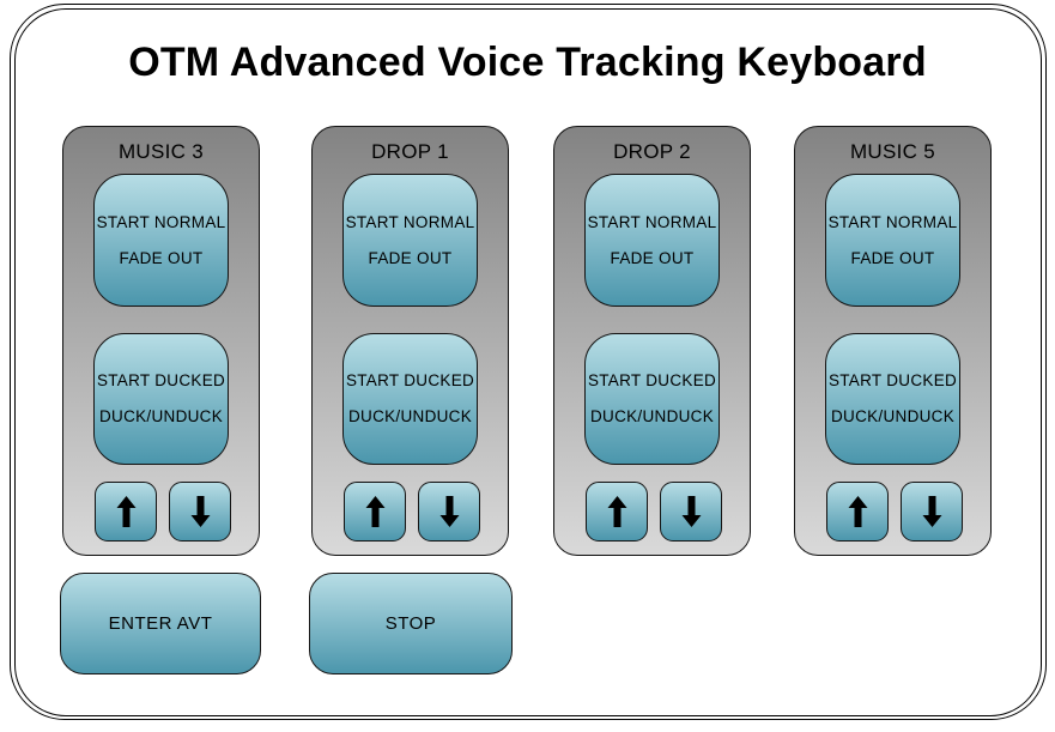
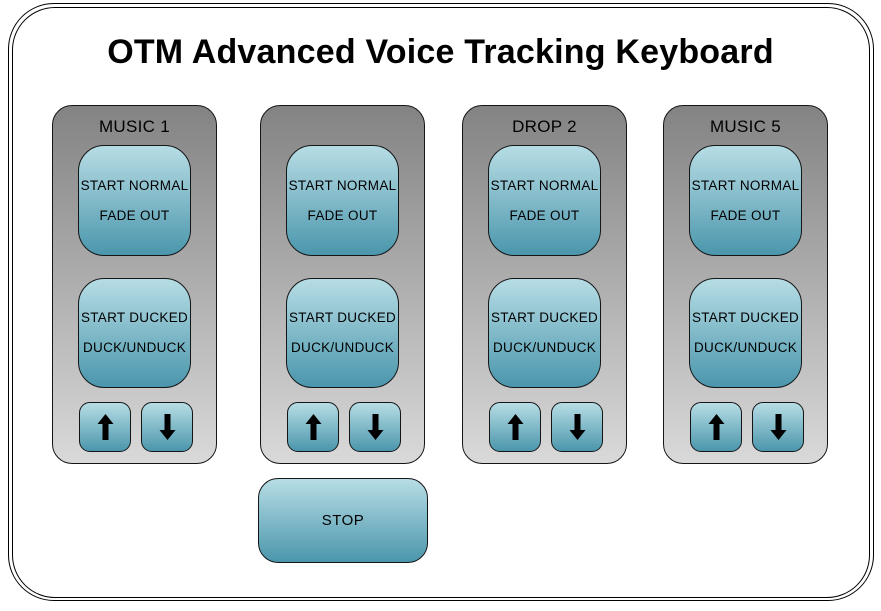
  OTM Advanced Voice Tracking Keyboard
- MUSIC 3
+ MUSIC 1
  START NORMAL
  FADE OUT
  START DUCKED
  DUCK/UNDUCK
- DROP 1
  START NORMAL
  FADE OUT
  START DUCKED
  DUCK/UNDUCK
  DROP 2
  START NORMAL
  FADE OUT
  START DUCKED
  DUCK/UNDUCK
  MUSIC 5
  START NORMAL
  FADE OUT
  START DUCKED
  DUCK/UNDUCK
- ENTER AVT
  STOP
